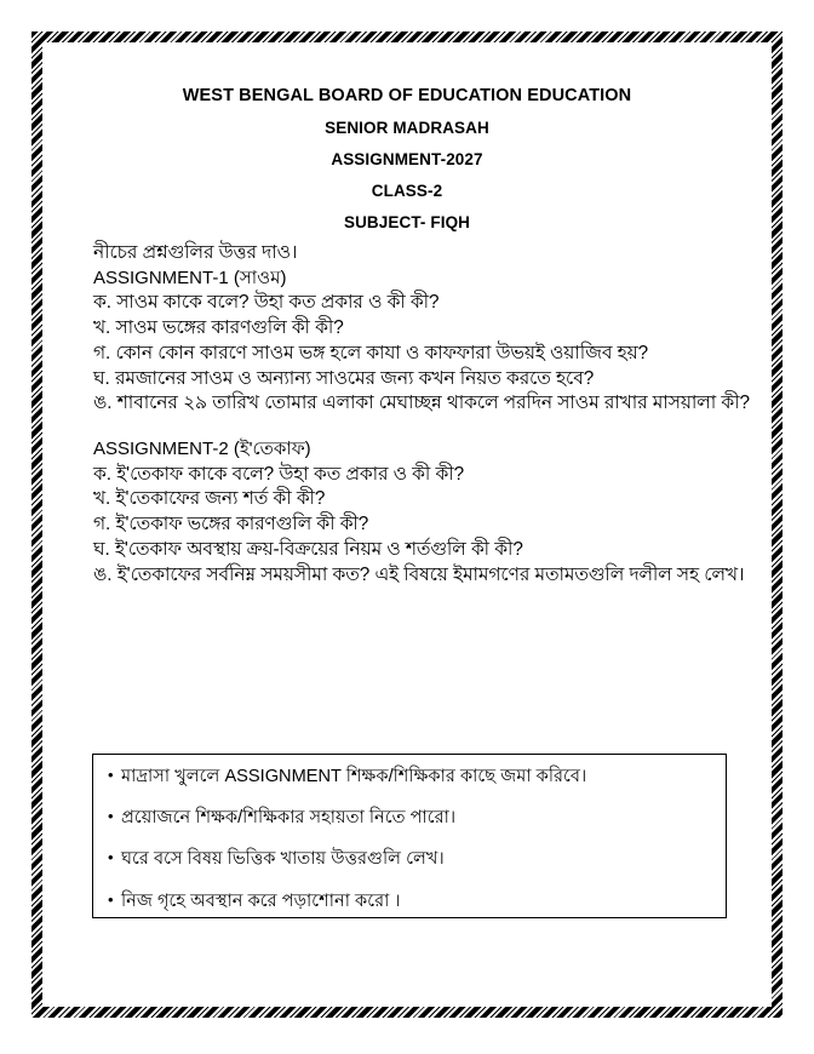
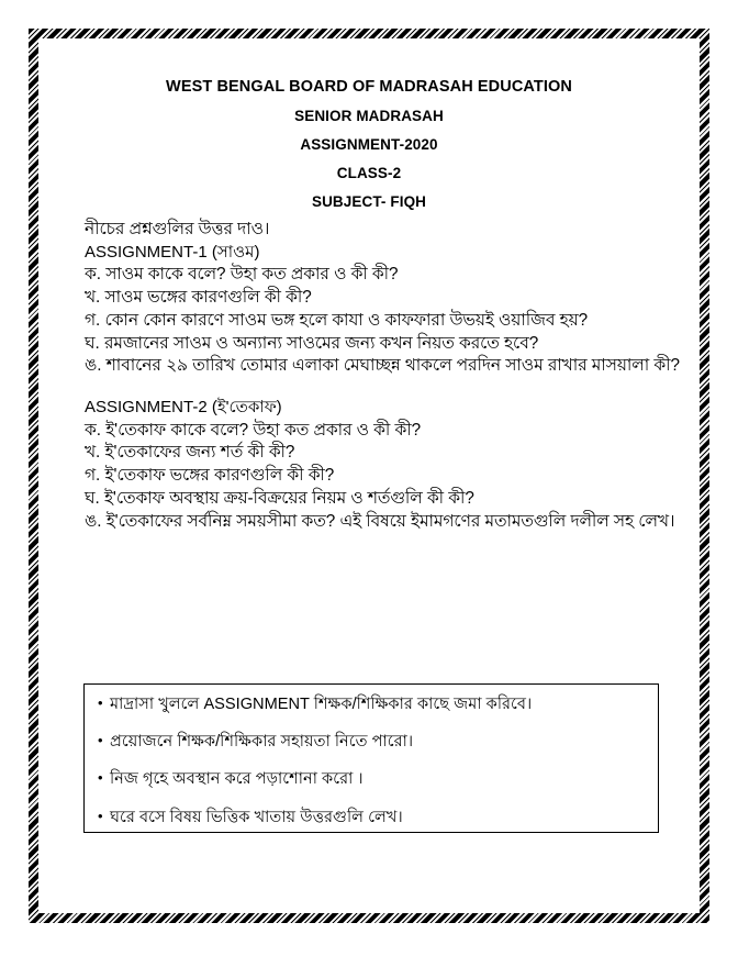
- WEST BENGAL BOARD OF EDUCATION EDUCATION
+ WEST BENGAL BOARD OF MADRASAH EDUCATION
  SENIOR MADRASAH
- ASSIGNMENT-2027
+ ASSIGNMENT-2020
  CLASS-2
  SUBJECT- FIQH
  নীচের প্রশ্নগুলির উত্তর দাও।
  ASSIGNMENT-1 (সাওম)
  ক. সাওম কাকে বলে? উহা কত প্রকার ও কী কী?
  খ. সাওম ভঙ্গের কারণগুলি কী কী?
  গ. কোন কোন কারণে সাওম ভঙ্গ হলে কাযা ও কাফফারা উভয়ই ওয়াজিব হয়?
  ঘ. রমজানের সাওম ও অন্যান্য সাওমের জন্য কখন নিয়ত করতে হবে?
  ঙ. শাবানের ২৯ তারিখ তোমার এলাকা মেঘাচ্ছন্ন থাকলে পরদিন সাওম রাখার মাসয়ালা কী?
  ASSIGNMENT-2 (ই'তেকাফ)
  ক. ই'তেকাফ কাকে বলে? উহা কত প্রকার ও কী কী?
  খ. ই'তেকাফের জন্য শর্ত কী কী?
  গ. ই'তেকাফ ভঙ্গের কারণগুলি কী কী?
  ঘ. ই'তেকাফ অবস্থায় ক্রয়-বিক্রয়ের নিয়ম ও শর্তগুলি কী কী?
  ঙ. ই'তেকাফের সর্বনিম্ন সময়সীমা কত? এই বিষয়ে ইমামগণের মতামতগুলি দলীল সহ লেখ।
  •
  মাদ্রাসা খুললে ASSIGNMENT শিক্ষক/শিক্ষিকার কাছে জমা করিবে।
  •
  প্রয়োজনে শিক্ষক/শিক্ষিকার সহায়তা নিতে পারো।
  •
- ঘরে বসে বিষয় ভিত্তিক খাতায় উত্তরগুলি লেখ।
+ নিজ গৃহে অবস্থান করে পড়াশোনা করো ।
  •
- নিজ গৃহে অবস্থান করে পড়াশোনা করো ।
+ ঘরে বসে বিষয় ভিত্তিক খাতায় উত্তরগুলি লেখ।
